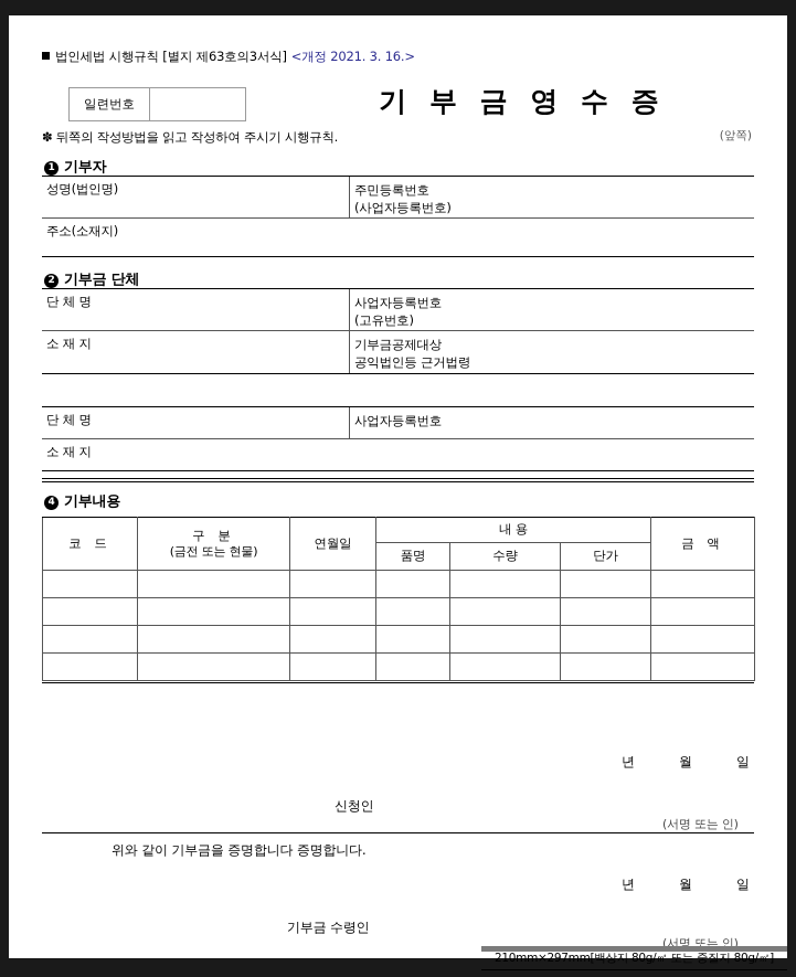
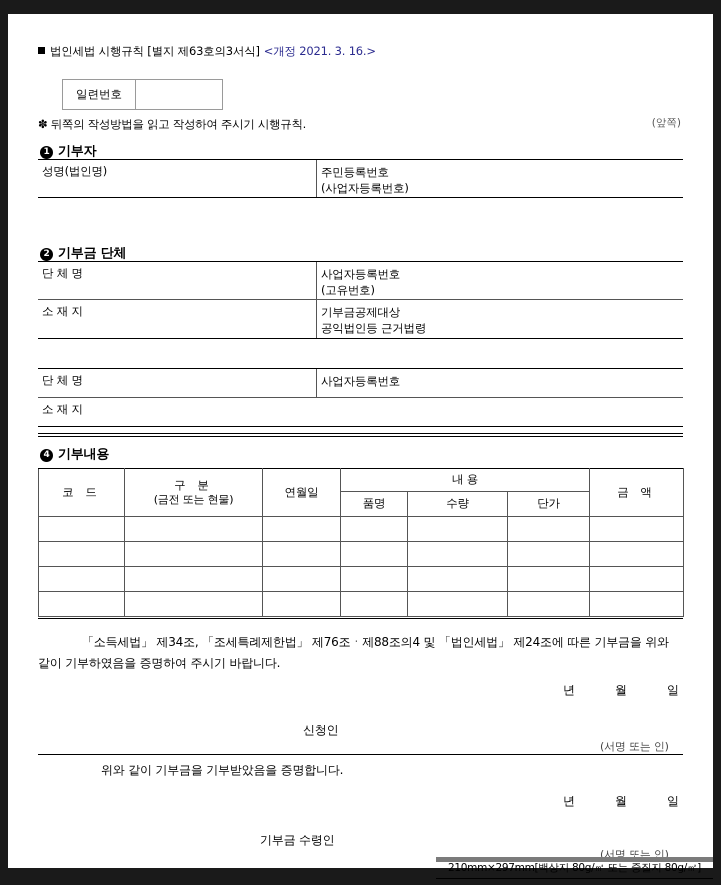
  법인세법 시행규칙 [별지 제63호의3서식] <개정 2021. 3. 16.>
  일련번호
- 기 부 금 영 수 증
  ✽ 뒤쪽의 작성방법을 읽고 작성하여 주시기 시행규칙.
  (앞쪽)
  1 기부자
  성명(법인명)
  주민등록번호
  (사업자등록번호)
- 주소(소재지)
  2 기부금 단체
  단 체 명
  사업자등록번호
  (고유번호)
  소 재 지
  기부금공제대상
  공익법인등 근거법령
  단 체 명
  사업자등록번호
  소 재 지
  4 기부내용
  코 드	구 분 (금전 또는 현물)	연월일	내 용	금 액
  품명	수량	단가
+ 「소득세법」 제34조, 「조세특례제한법」 제76조ㆍ제88조의4 및 「법인세법」 제24조에 따른 기부금을 위와 같이 기부하였음을 증명하여 주시기 바랍니다.
  년 월 일
  신청인
  (서명 또는 인)
- 위와 같이 기부금을 증명합니다 증명합니다.
+ 위와 같이 기부금을 기부받았음을 증명합니다.
  년 월 일
  기부금 수령인
  (서명 또는 인)
  210mm×297mm[백상지 80g/㎡ 또는 중질지 80g/㎡]
